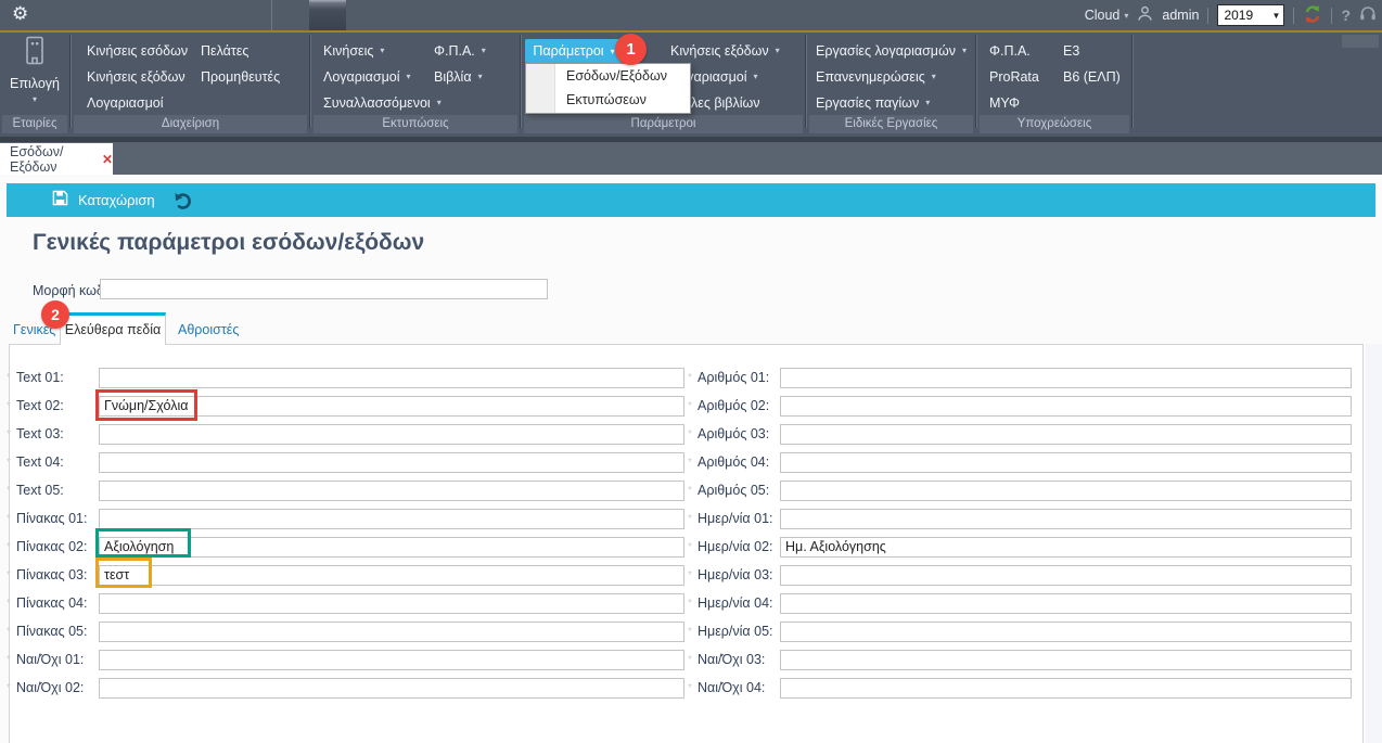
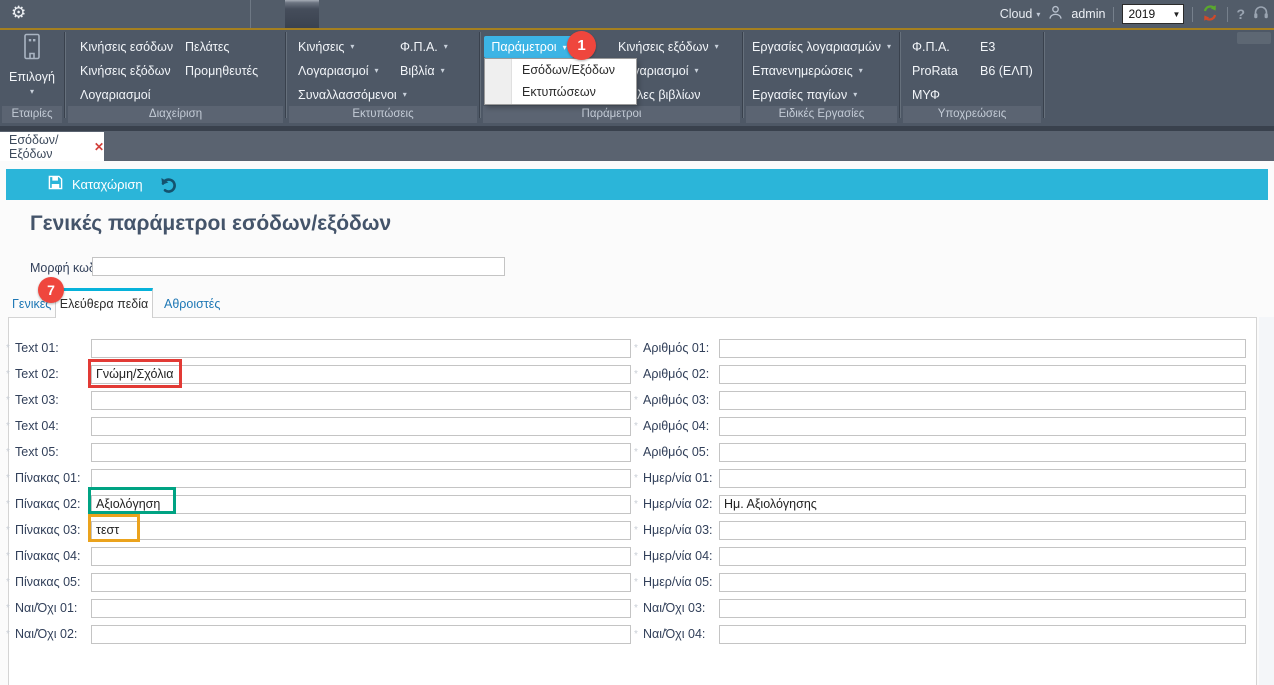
  ⚙
  Cloud
  ▾
  admin
  2019
  ▼
  ?
  Επιλογή
  ▾
  Κινήσεις εσόδων
  Κινήσεις εξόδων
  Λογαριασμοί
  Πελάτες
  Προμηθευτές
  Κινήσεις
  ▾
  Λογαριασμοί
  ▾
  Συναλλασσόμενοι
  ▾
  Φ.Π.Α.
  ▾
  Βιβλία
  ▾
  Κινήσεις εξόδων
  ▾
  αριασμοί
  ▾
  λες βιβλίων
  Εργασίες λογαριασμών
  ▾
  Επανενημερώσεις
  ▾
  Εργασίες παγίων
  ▾
  Φ.Π.Α.
  ProRata
  ΜΥΦ
  Ε3
  Β6 (ΕΛΠ)
  Παράμετροι
  ▾
  Εσόδων/Εξόδων
  Εκτυπώσεων
  Εταιρίες
  Διαχείριση
  Εκτυπώσεις
  Παράμετροι
  Ειδικές Εργασίες
  Υποχρεώσεις
  1
  Εσόδων/Εξόδων
  ✕
  Καταχώριση
  Γενικές παράμετροι εσόδων/εξόδων
- 2
+ 7
  Γενικές
  Ελεύθερα πεδία
  Αθροιστές
  *
  Text 01:
  *
  Text 02:
  Γνώμη/Σχόλια
  *
  Text 03:
  *
  Text 04:
  *
  Text 05:
  *
  Πίνακας 01:
  *
  Πίνακας 02:
  Αξιολόγηση
  *
  Πίνακας 03:
  τεστ
  *
  Πίνακας 04:
  *
  Πίνακας 05:
  *
  Ναι/Όχι 01:
  *
  Ναι/Όχι 02:
  *
  Αριθμός 01:
  *
  Αριθμός 02:
  *
  Αριθμός 03:
  *
  Αριθμός 04:
  *
  Αριθμός 05:
  *
  Ημερ/νία 01:
  *
  Ημερ/νία 02:
  Ημ. Αξιολόγησης
  *
  Ημερ/νία 03:
  *
  Ημερ/νία 04:
  *
  Ημερ/νία 05:
  *
  Ναι/Όχι 03:
  *
  Ναι/Όχι 04:
